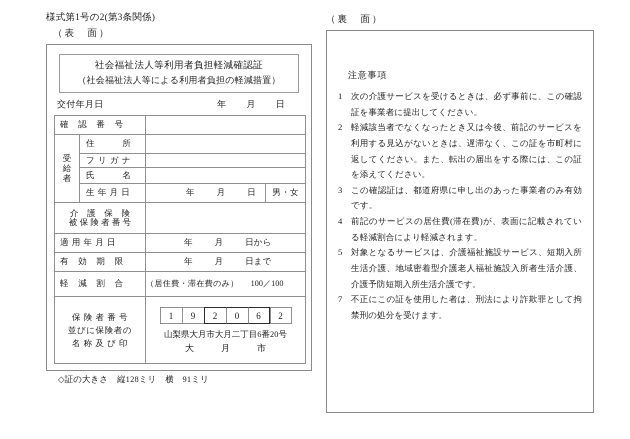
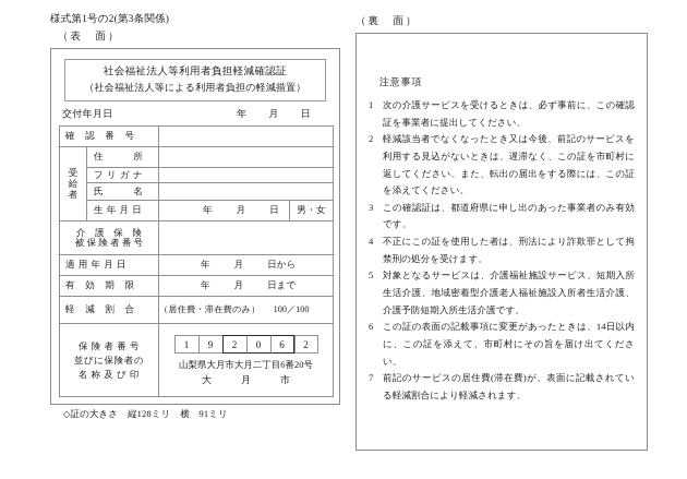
  様式第1号の2(第3条関係)
  （表 面）
  社会福祉法人等利用者負担軽減確認証
  （社会福祉法人等による利用者負担の軽減措置）
  交付年月日
  年
  月
  日
  確 認 番 号
  受 給 者	住 所
  フ リ ガ ナ
  氏 名
  生 年 月 日	年 月 日	男・女
  介 護 保 険 被 保 険 者 番 号
  適 用 年 月 日	年 月 日から
  有 効 期 限	年 月 日まで
  軽 減 割 合	（居住費・滞在費のみ） 100／100
  保 険 者 番 号 並びに保険者の 名 称 及 び 印	1 9 2 0 6 2 山梨県大月市大月二丁目6番20号 大 月 市
  ◇証の大きさ 縦128ミリ 横 91ミリ
  （裏 面）
  注意事項
  1
  次の介護サービスを受けるときは、必ず事前に、この確認証を事業者に提出してください。
  2
  軽減該当者でなくなったとき又は今後、前記のサービスを利用する見込がないときは、遅滞なく、この証を市町村に返してください。また、転出の届出をする際には、この証を添えてください。
  3
  この確認証は、都道府県に申し出のあった事業者のみ有効です。
  4
- 前記のサービスの居住費(滞在費)が、表面に記載されている軽減割合により軽減されます。
+ 不正にこの証を使用した者は、刑法により詐欺罪として拘禁刑の処分を受けます。
  5
  対象となるサービスは、介護福祉施設サービス、短期入所生活介護、地域密着型介護老人福祉施設入所者生活介護、介護予防短期入所生活介護です。
+ 6
+ この証の表面の記載事項に変更があったときは、14日以内に、この証を添えて、市町村にその旨を届け出てください。
  7
- 不正にこの証を使用した者は、刑法により詐欺罪として拘禁刑の処分を受けます。
+ 前記のサービスの居住費(滞在費)が、表面に記載されている軽減割合により軽減されます。
